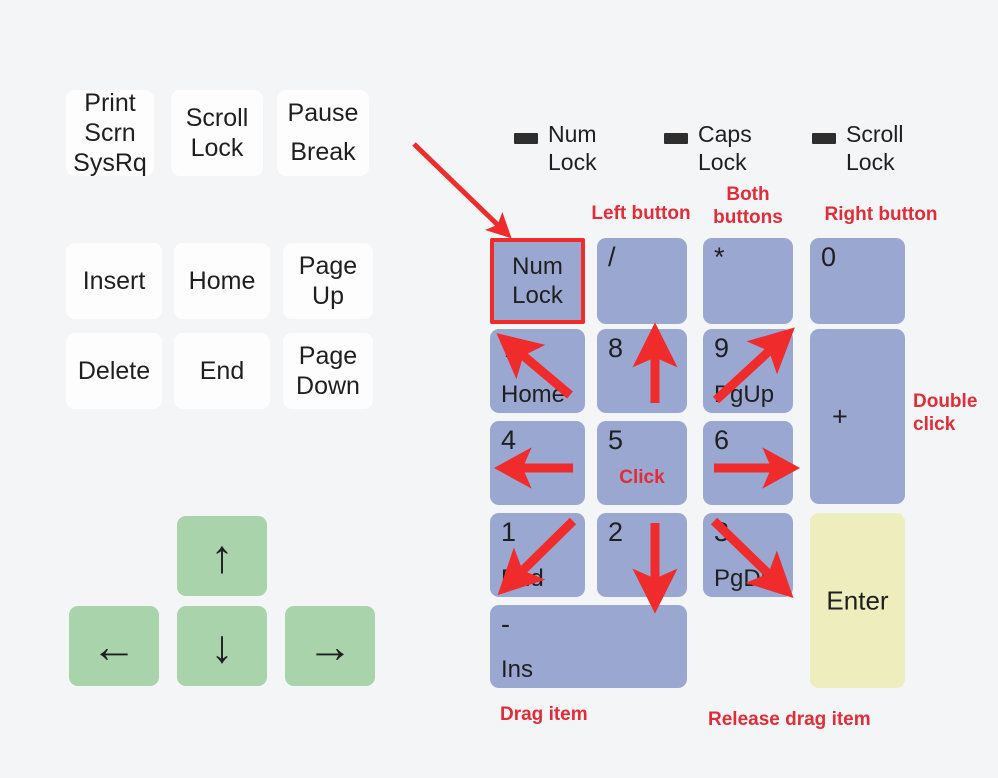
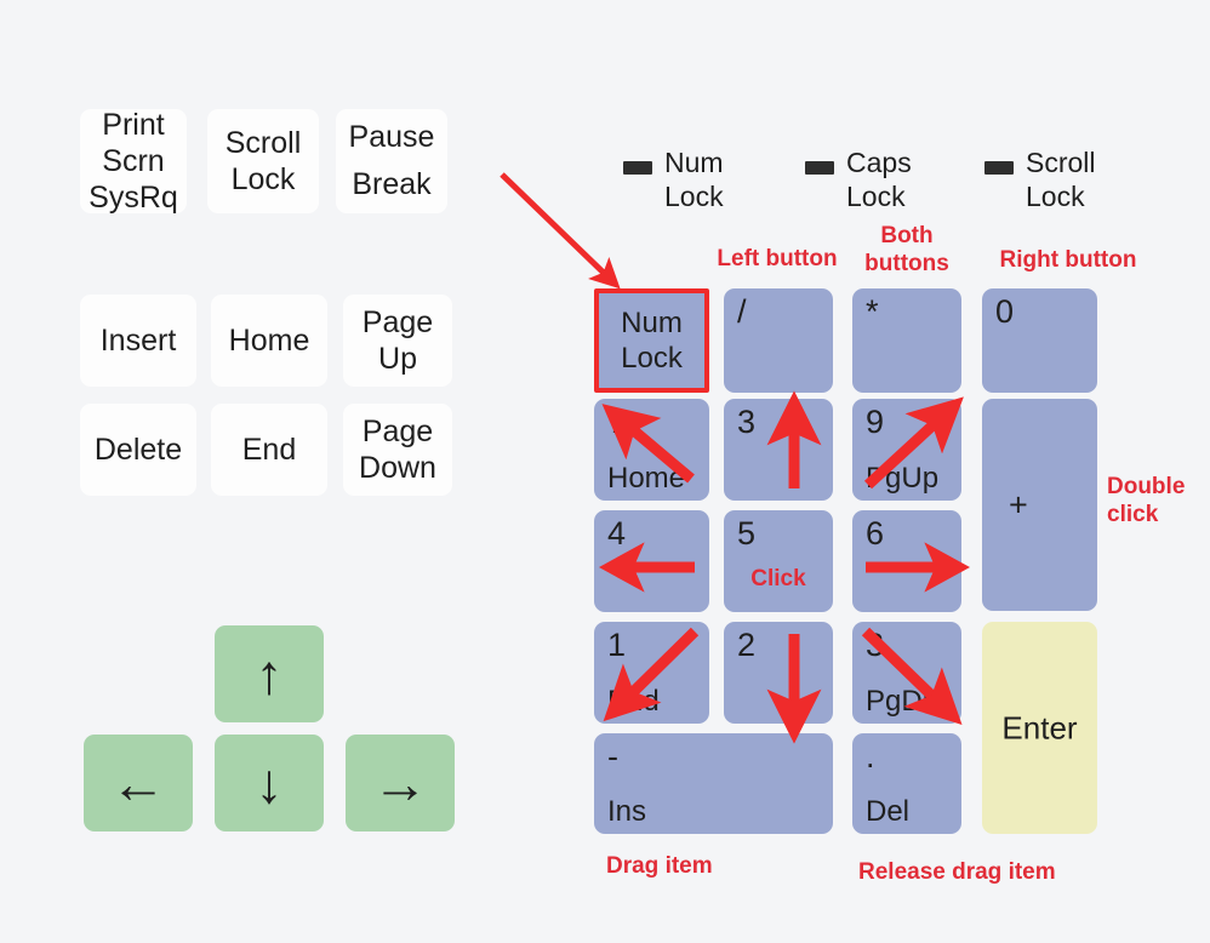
  Print
  Scrn
  SysRq
  Scroll
  Lock
  Pause
  Break
  Insert
  Home
  Page
  Up
  Delete
  End
  Page
  Down
  ↑
  ←
  ↓
  →
  Num
  Lock
  Caps
  Lock
  Scroll
  Lock
  Num
  Lock
  /
  *
  0
  7
  Home
- 8
+ 3
  9
  gUp
  +
  4
  5
  Click
  6
  1
  End
  2
  PgD
  Enter
  -
  Ins
+ .
+ Del
  Left button
  Both
  buttons
  Right button
  Double
  click
  Drag item
  Release drag item
